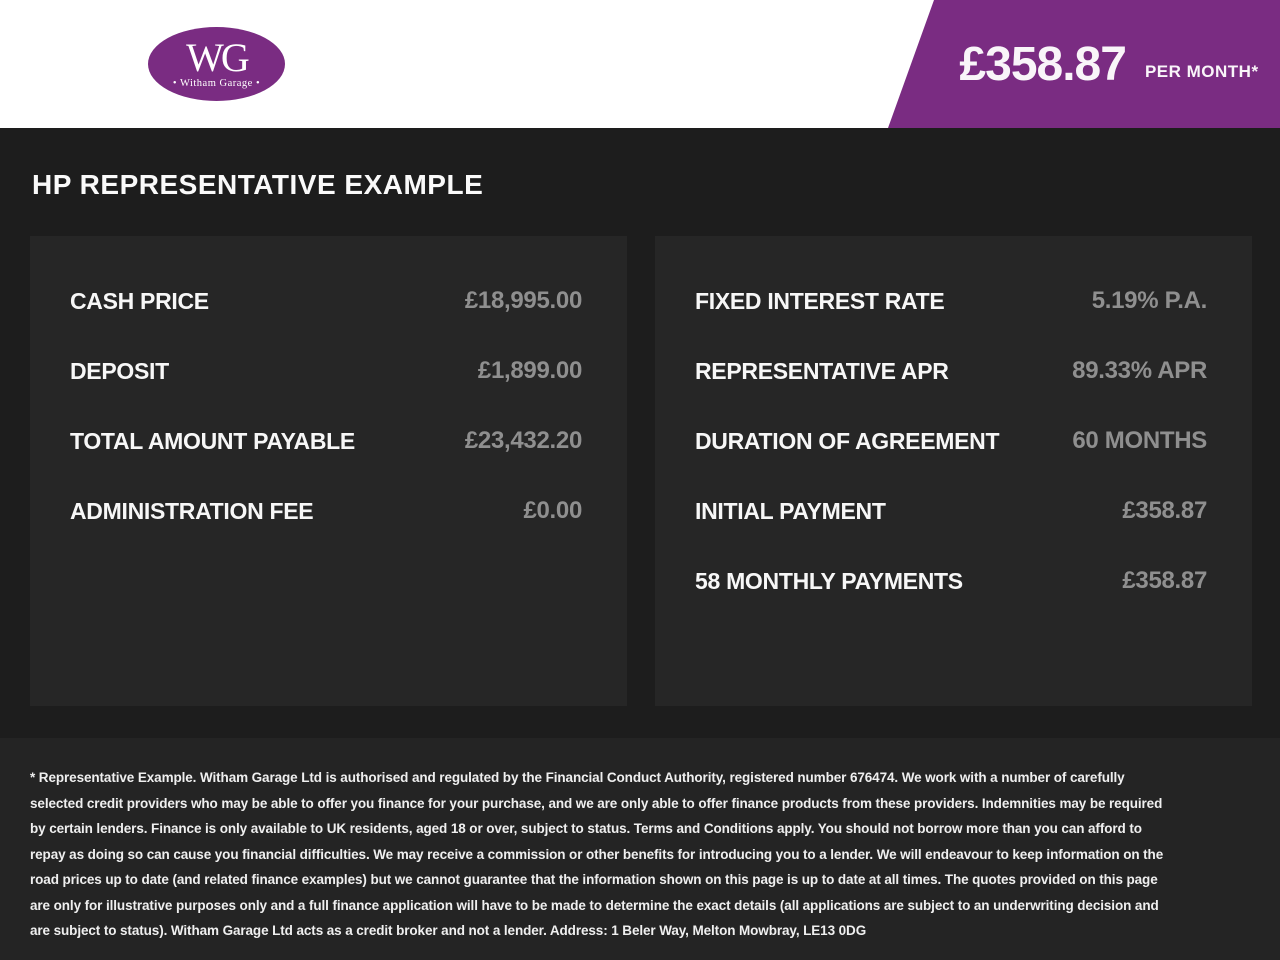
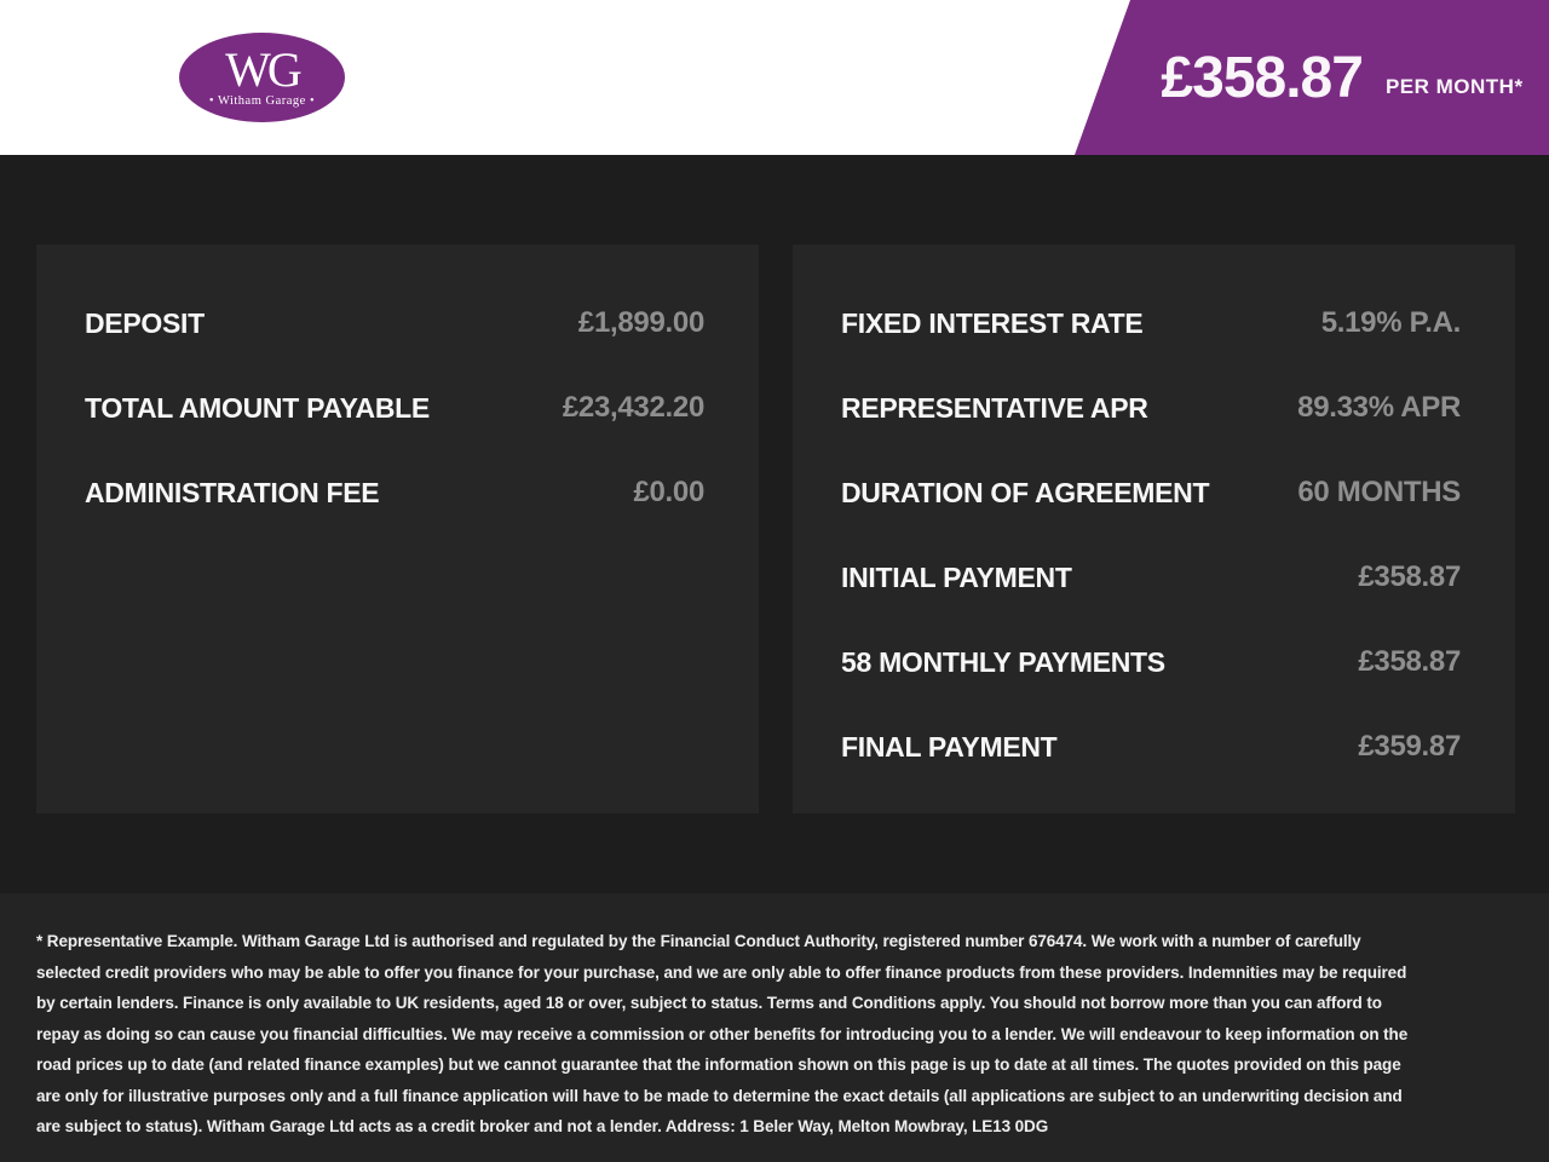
  WG
  • Witham Garage •
  £358.87
  PER MONTH*
- HP REPRESENTATIVE EXAMPLE
- CASH PRICE
- £18,995.00
  DEPOSIT
  £1,899.00
  TOTAL AMOUNT PAYABLE
  £23,432.20
  ADMINISTRATION FEE
  £0.00
  FIXED INTEREST RATE
  5.19% P.A.
  REPRESENTATIVE APR
  89.33% APR
  DURATION OF AGREEMENT
  60 MONTHS
  INITIAL PAYMENT
  £358.87
  58 MONTHLY PAYMENTS
  £358.87
+ FINAL PAYMENT
+ £359.87
  * Representative Example. Witham Garage Ltd is authorised and regulated by the Financial Conduct Authority, registered number 676474. We work with a number of carefully selected credit providers who may be able to offer you finance for your purchase, and we are only able to offer finance products from these providers. Indemnities may be required by certain lenders. Finance is only available to UK residents, aged 18 or over, subject to status. Terms and Conditions apply. You should not borrow more than you can afford to repay as doing so can cause you financial difficulties. We may receive a commission or other benefits for introducing you to a lender. We will endeavour to keep information on the road prices up to date (and related finance examples) but we cannot guarantee that the information shown on this page is up to date at all times. The quotes provided on this page are only for illustrative purposes only and a full finance application will have to be made to determine the exact details (all applications are subject to an underwriting decision and are subject to status). Witham Garage Ltd acts as a credit broker and not a lender. Address: 1 Beler Way, Melton Mowbray, LE13 0DG
